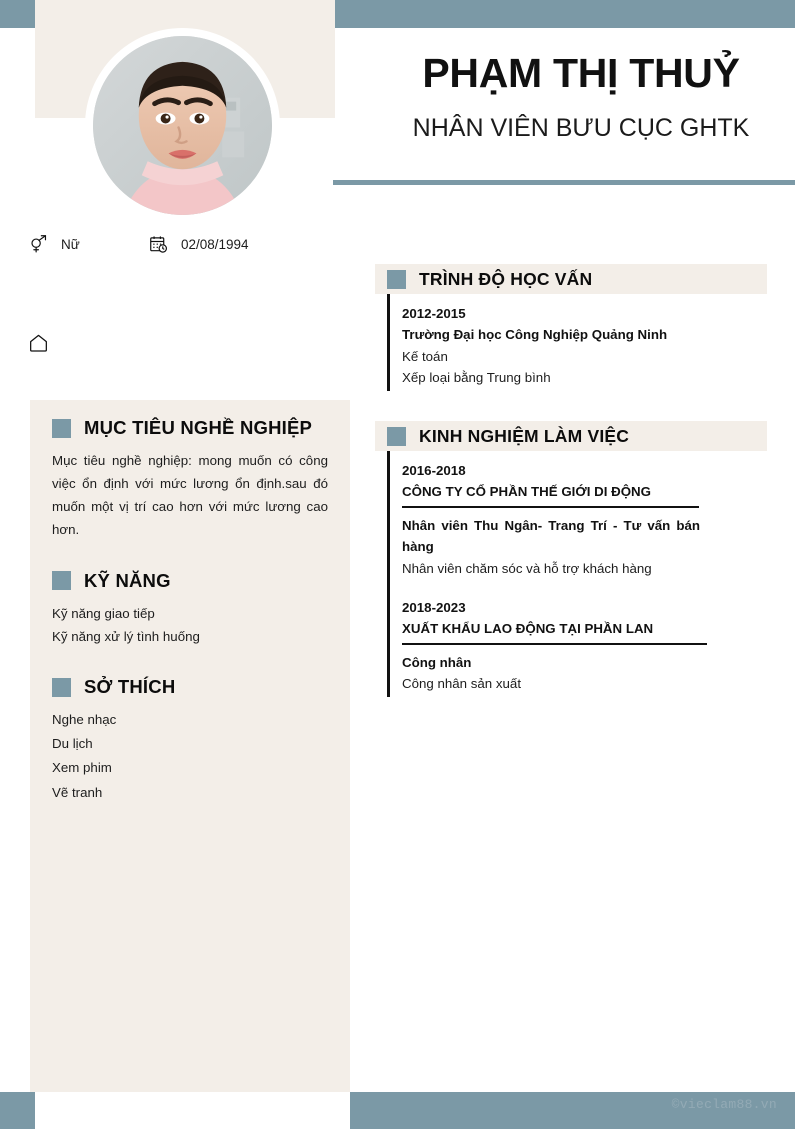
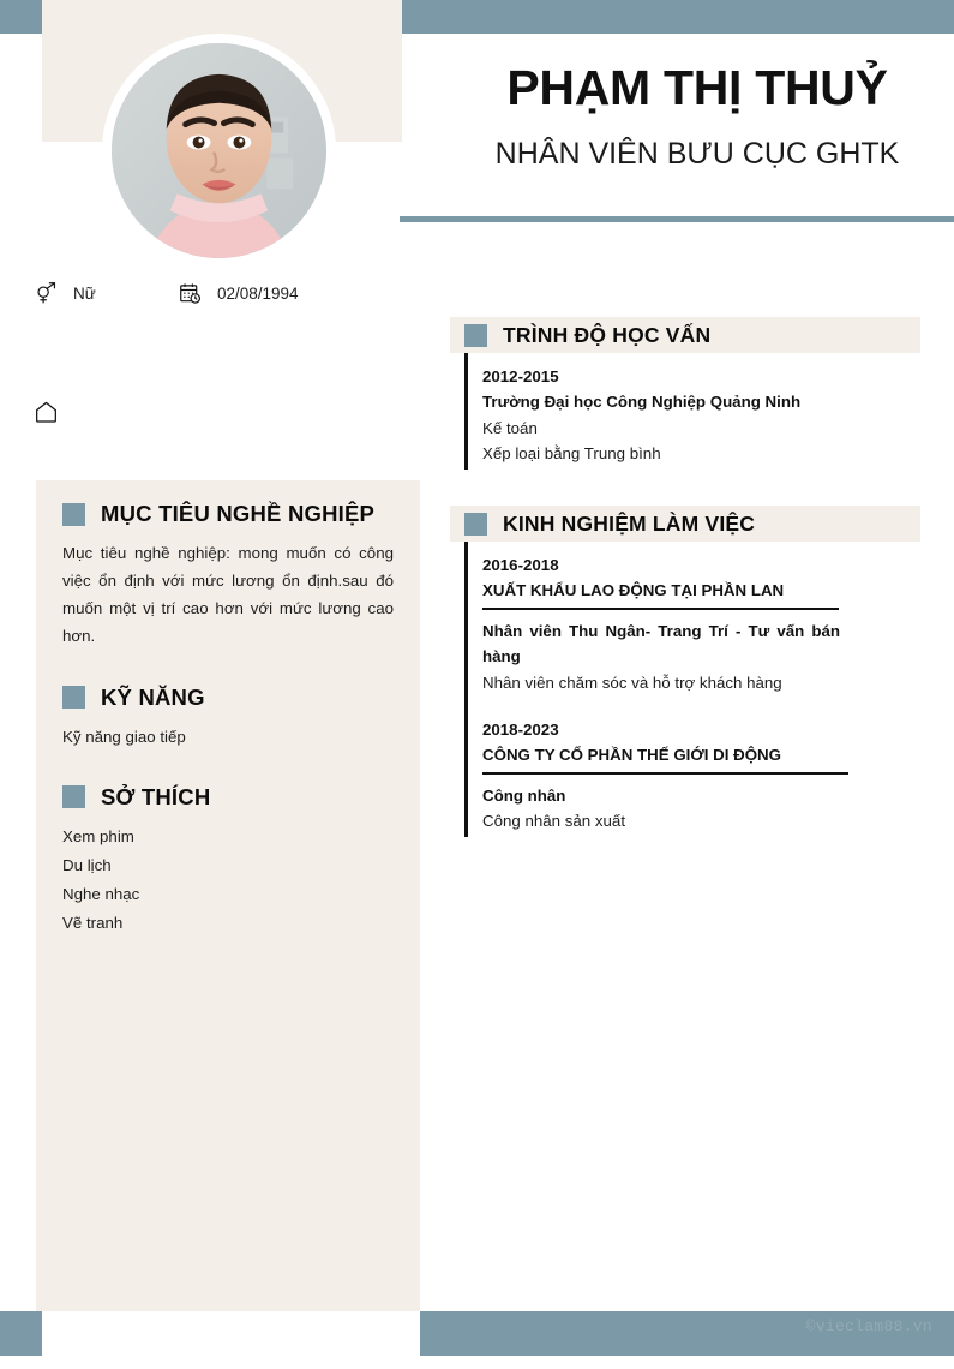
  Nữ
  02/08/1994
  MỤC TIÊU NGHỀ NGHIỆP
  Mục tiêu nghề nghiệp: mong muốn có công việc ổn định với mức lương ổn định.sau đó muốn một vị trí cao hơn với mức lương cao hơn.
  KỸ NĂNG
  Kỹ năng giao tiếp
- Kỹ năng xử lý tình huống
  SỞ THÍCH
- Nghe nhạc
+ Xem phim
  Du lịch
- Xem phim
+ Nghe nhạc
  Vẽ tranh
  PHẠM THỊ THUỶ
  NHÂN VIÊN BƯU CỤC GHTK
  TRÌNH ĐỘ HỌC VẤN
  2012-2015
  Trường Đại học Công Nghiệp Quảng Ninh
  Kế toán
  Xếp loại bằng Trung bình
  KINH NGHIỆM LÀM VIỆC
  2016-2018
- CÔNG TY CỔ PHẦN THẾ GIỚI DI ĐỘNG
+ XUẤT KHẨU LAO ĐỘNG TẠI PHẦN LAN
  Nhân viên Thu Ngân- Trang Trí - Tư vấn bán hàng
  Nhân viên chăm sóc và hỗ trợ khách hàng
  2018-2023
- XUẤT KHẨU LAO ĐỘNG TẠI PHẦN LAN
+ CÔNG TY CỔ PHẦN THẾ GIỚI DI ĐỘNG
  Công nhân
  Công nhân sản xuất
  ©vieclam88.vn
